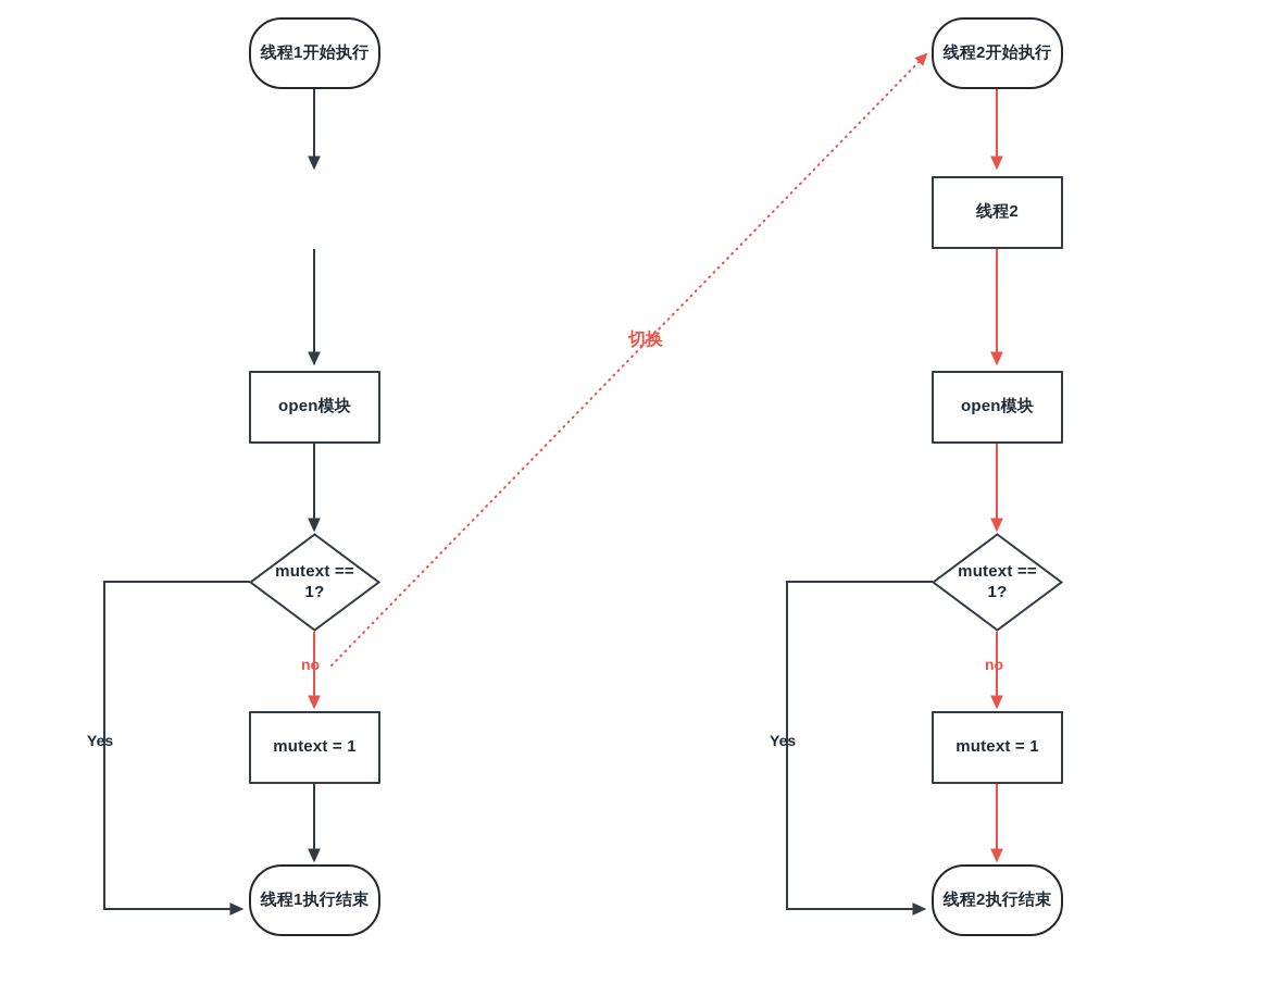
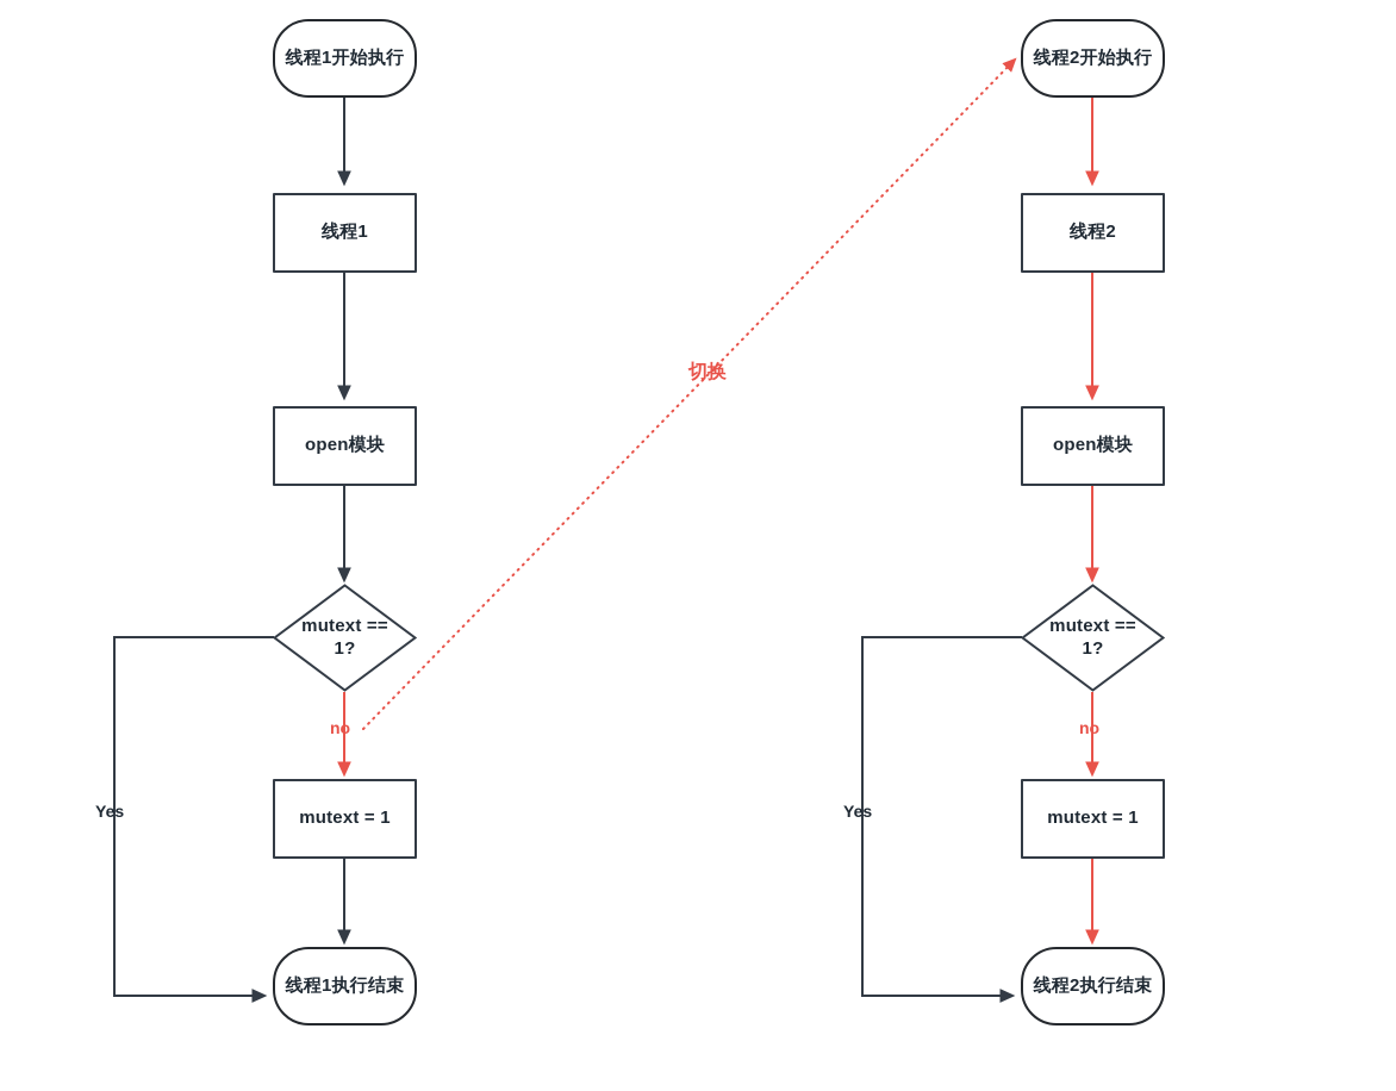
  线程1开始执行
+ 线程1
  open模块
  mutext ==
  1?
  mutext = 1
  线程1执行结束
  线程2开始执行
  线程2
  open模块
  mutext ==
  1?
  mutext = 1
  线程2执行结束
  no
  Yes
  no
  Yes
  切换
